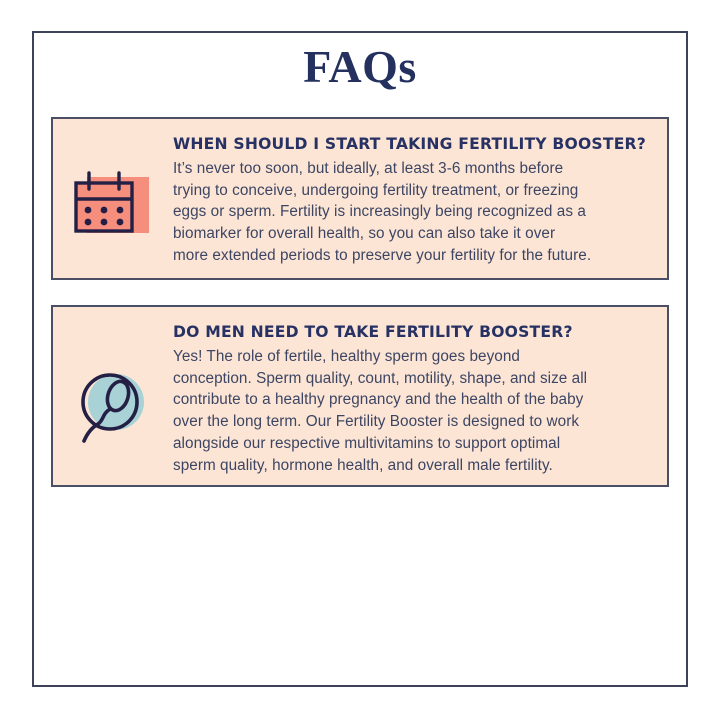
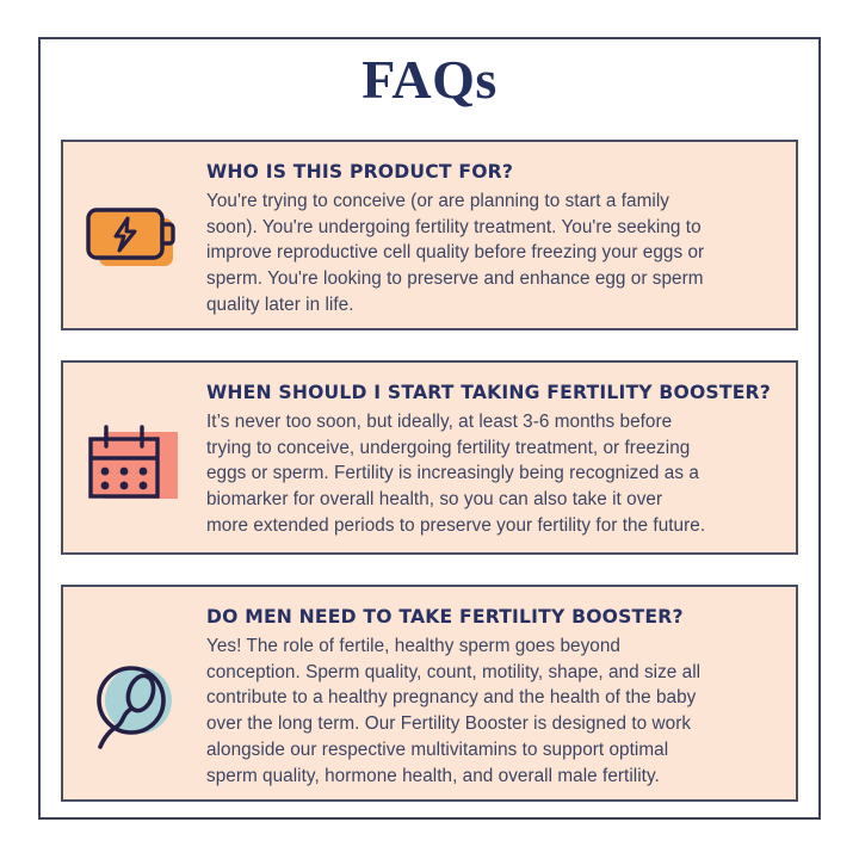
  FAQs
+ WHO IS THIS PRODUCT FOR?
+ You're trying to conceive (or are planning to start a family
+ soon). You're undergoing fertility treatment. You're seeking to
+ improve reproductive cell quality before freezing your eggs or
+ sperm. You're looking to preserve and enhance egg or sperm
+ quality later in life.
  WHEN SHOULD I START TAKING FERTILITY BOOSTER?
  It’s never too soon, but ideally, at least 3-6 months before
  trying to conceive, undergoing fertility treatment, or freezing
  eggs or sperm. Fertility is increasingly being recognized as a
  biomarker for overall health, so you can also take it over
  more extended periods to preserve your fertility for the future.
  DO MEN NEED TO TAKE FERTILITY BOOSTER?
  Yes! The role of fertile, healthy sperm goes beyond
  conception. Sperm quality, count, motility, shape, and size all
  contribute to a healthy pregnancy and the health of the baby
  over the long term. Our Fertility Booster is designed to work
  alongside our respective multivitamins to support optimal
  sperm quality, hormone health, and overall male fertility.
